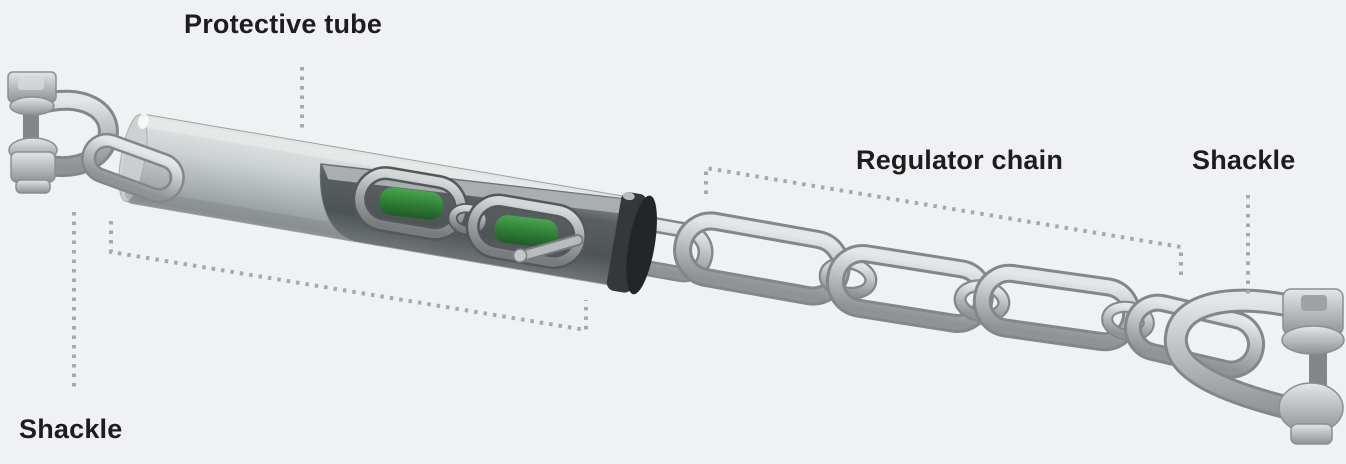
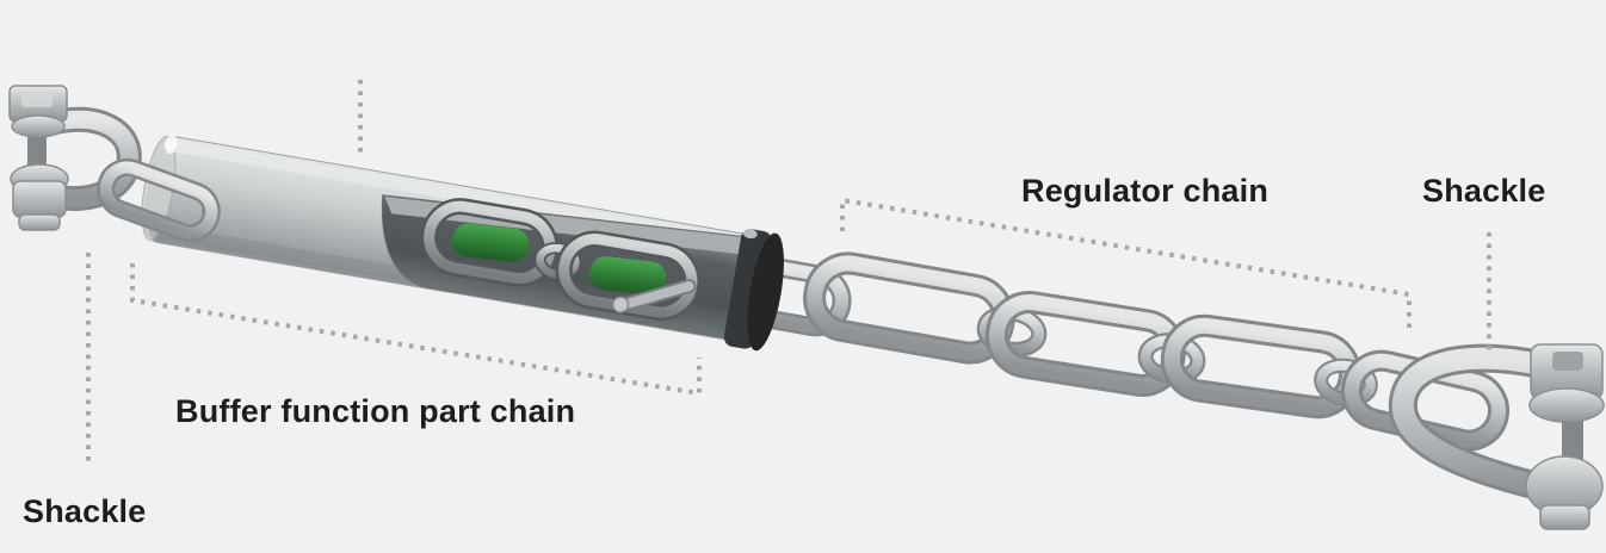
- Protective tube
  Regulator chain
  Shackle
+ Buffer function part chain
  Shackle
